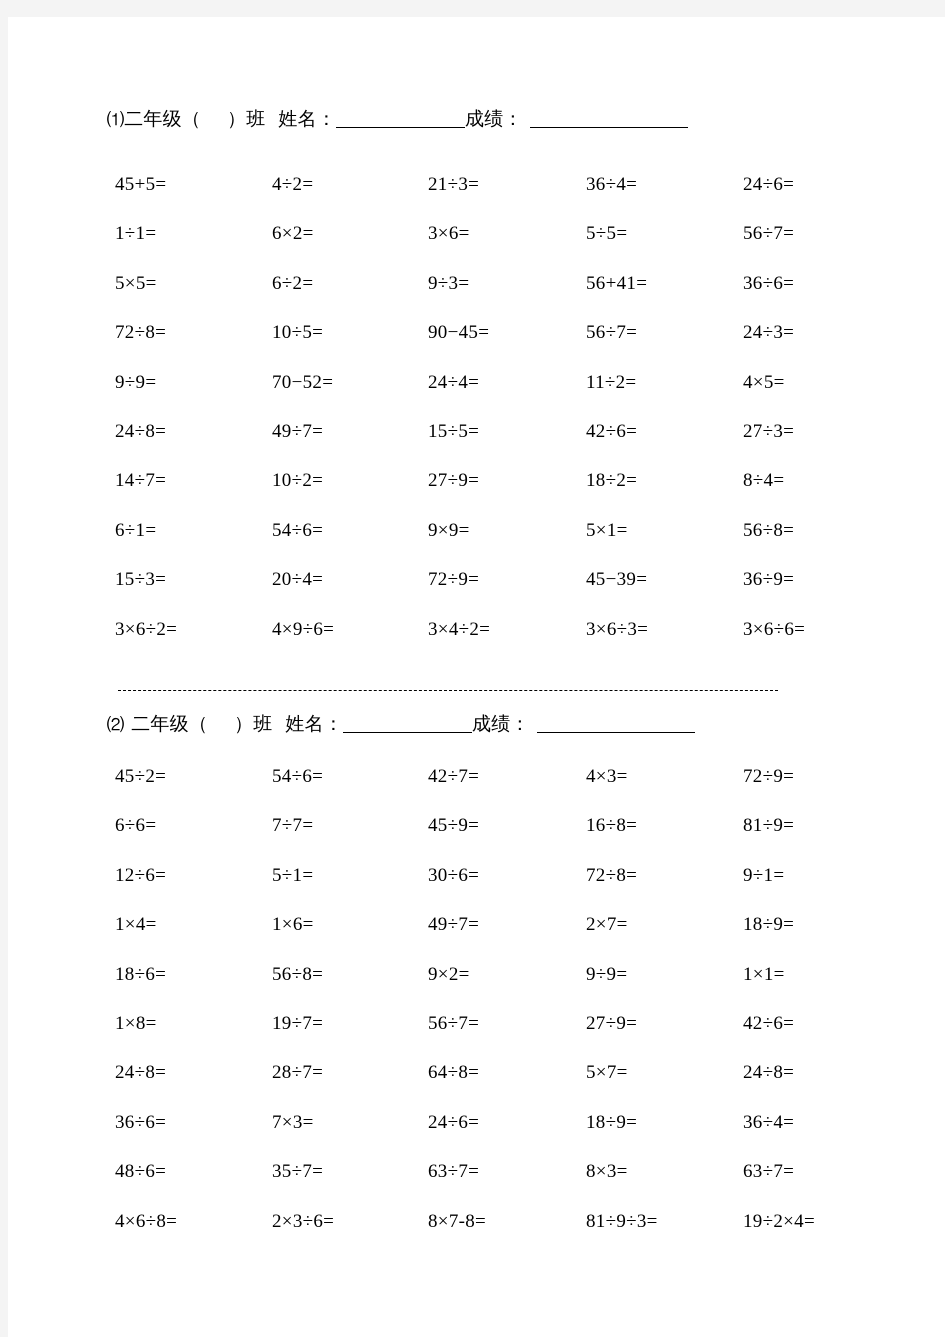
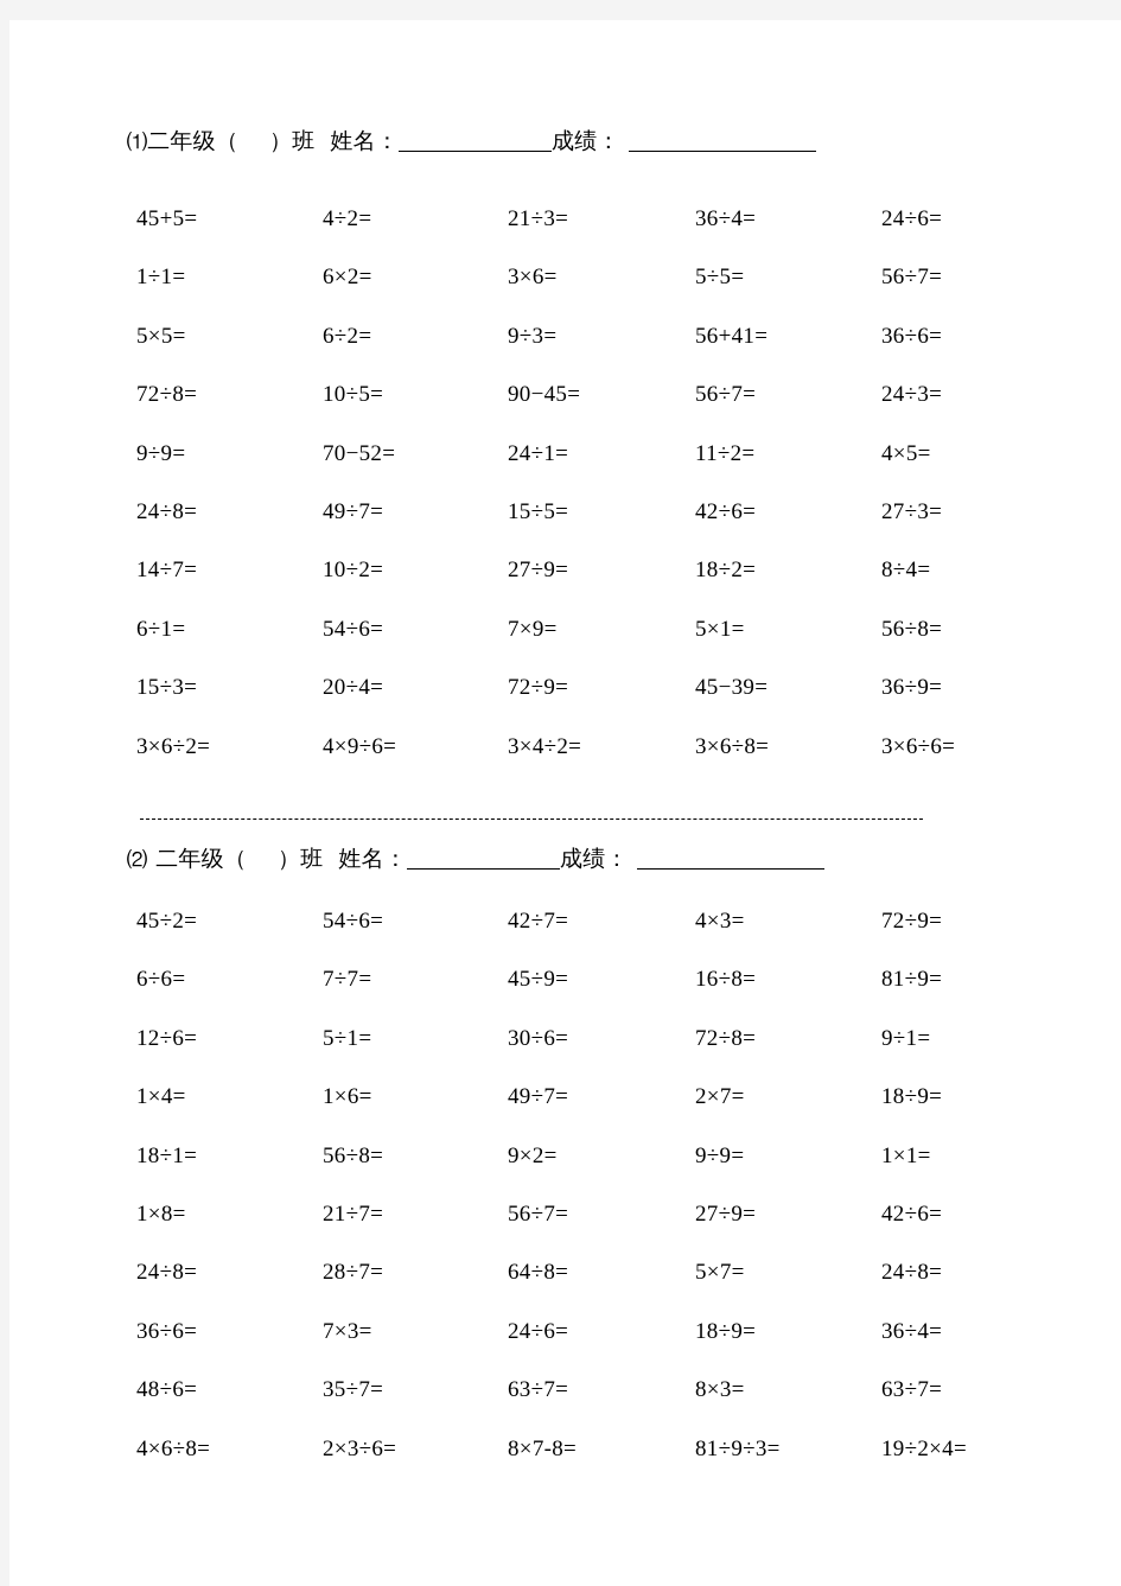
  ⑴二年级（ ）班 姓名： 成绩：
  45+5=
  4÷2=
  21÷3=
  36÷4=
  24÷6=
  1÷1=
  6×2=
  3×6=
  5÷5=
  56÷7=
  5×5=
  6÷2=
  9÷3=
  56+41=
  36÷6=
  72÷8=
  10÷5=
  90−45=
  56÷7=
  24÷3=
  9÷9=
  70−52=
- 24÷4=
+ 24÷1=
  11÷2=
  4×5=
  24÷8=
  49÷7=
  15÷5=
  42÷6=
  27÷3=
  14÷7=
  10÷2=
  27÷9=
  18÷2=
  8÷4=
  6÷1=
  54÷6=
- 9×9=
+ 7×9=
  5×1=
  56÷8=
  15÷3=
  20÷4=
  72÷9=
  45−39=
  36÷9=
  3×6÷2=
  4×9÷6=
  3×4÷2=
- 3×6÷3=
+ 3×6÷8=
  3×6÷6=
  ⑵ 二年级（ ）班 姓名： 成绩：
  45÷2=
  54÷6=
  42÷7=
  4×3=
  72÷9=
  6÷6=
  7÷7=
  45÷9=
  16÷8=
  81÷9=
  12÷6=
  5÷1=
  30÷6=
  72÷8=
  9÷1=
  1×4=
  1×6=
  49÷7=
  2×7=
  18÷9=
- 18÷6=
+ 18÷1=
  56÷8=
  9×2=
  9÷9=
  1×1=
  1×8=
- 19÷7=
+ 21÷7=
  56÷7=
  27÷9=
  42÷6=
  24÷8=
  28÷7=
  64÷8=
  5×7=
  24÷8=
  36÷6=
  7×3=
  24÷6=
  18÷9=
  36÷4=
  48÷6=
  35÷7=
  63÷7=
  8×3=
  63÷7=
  4×6÷8=
  2×3÷6=
  8×7-8=
  81÷9÷3=
  19÷2×4=
